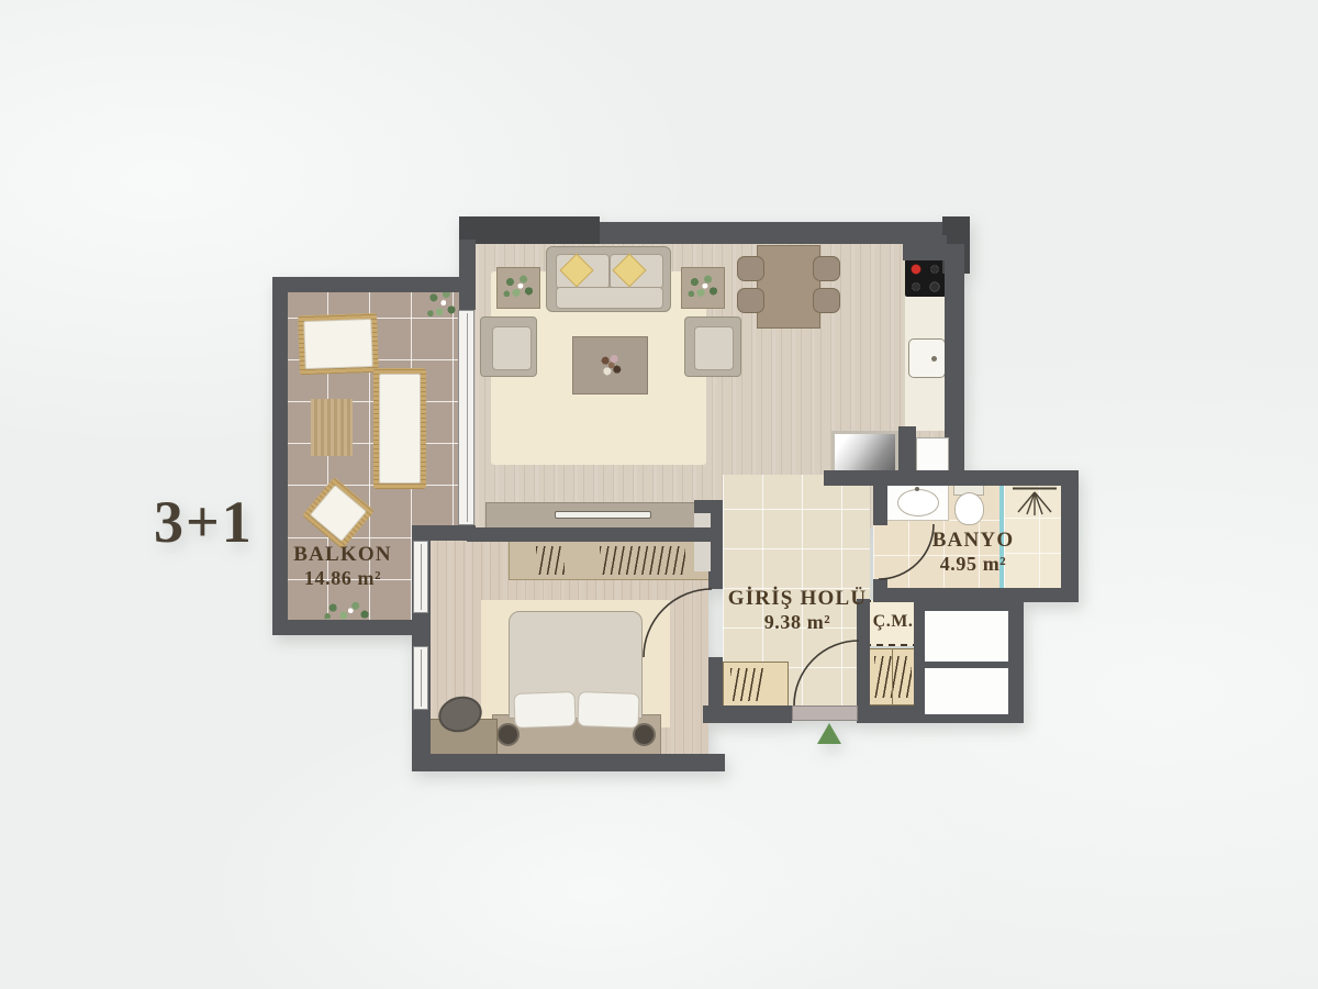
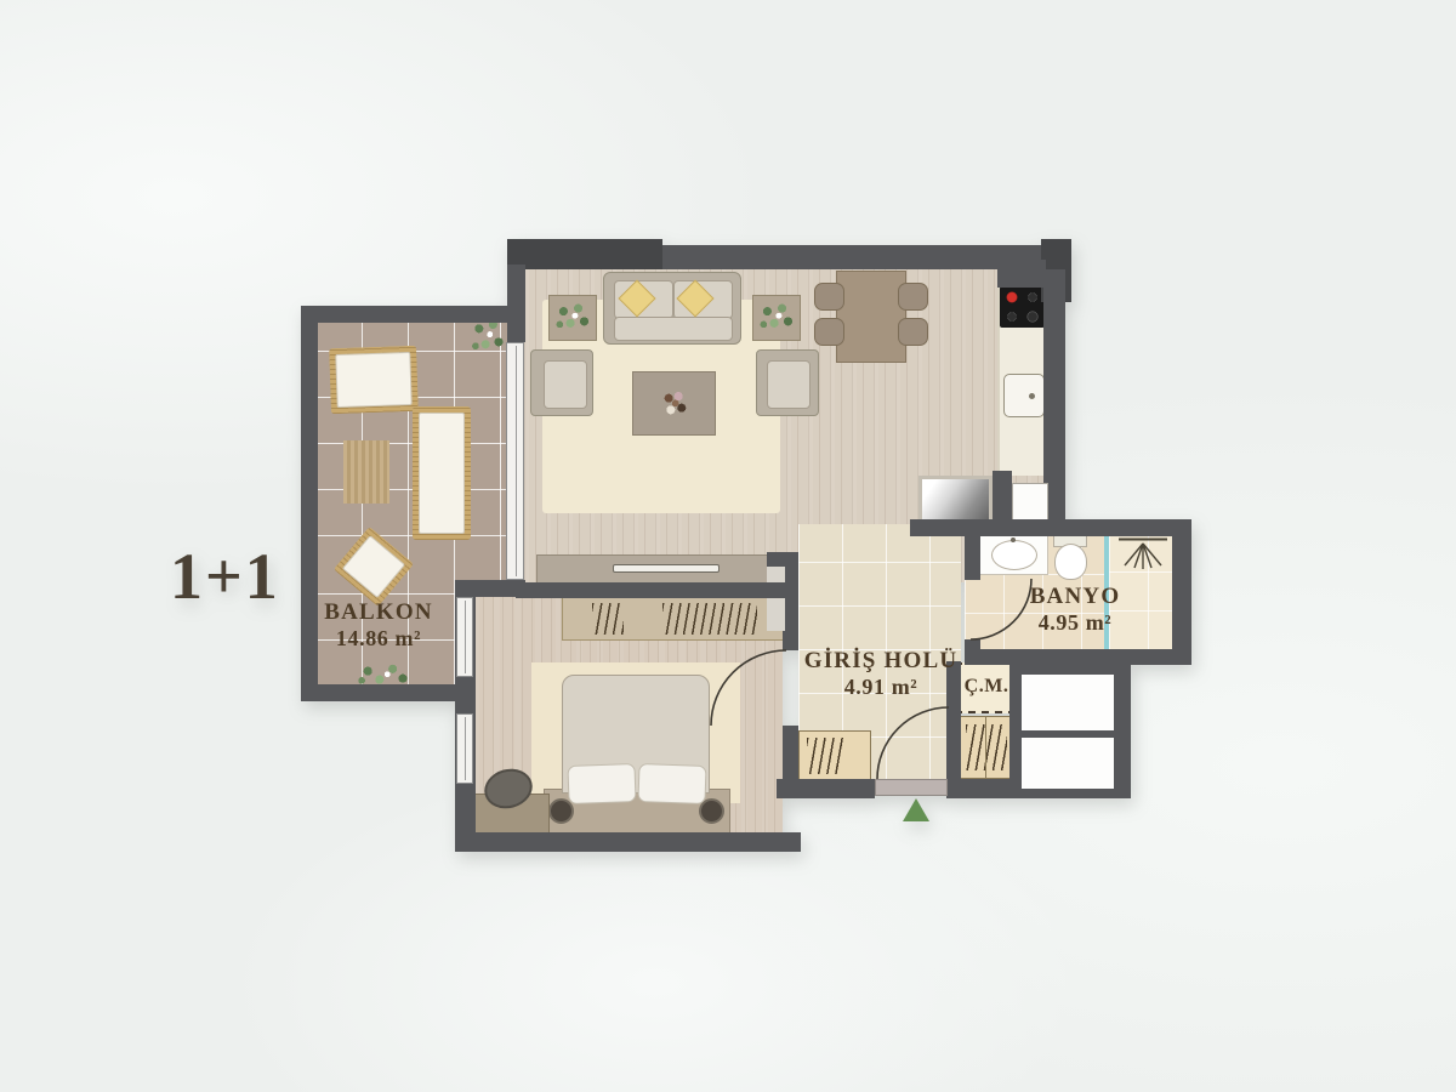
- 3+1
+ 1+1
  BALKON
  14.86 m²
  GİRİŞ HOLÜ
- 9.38 m²
+ 4.91 m²
  BANYO
  4.95 m²
  Ç.M.
